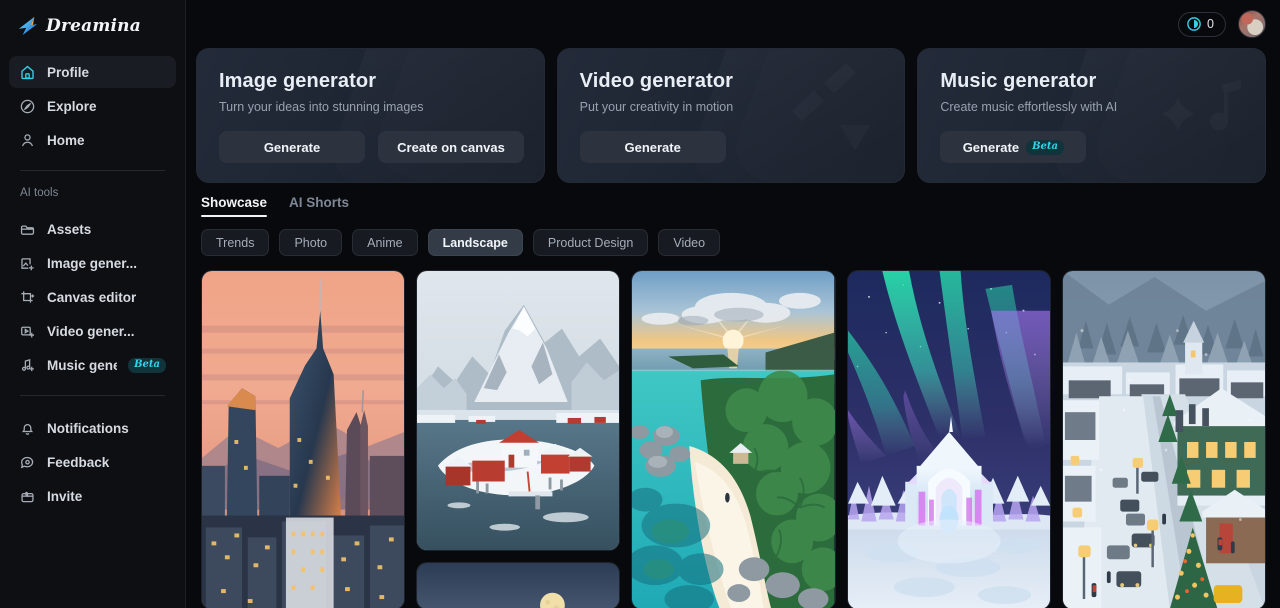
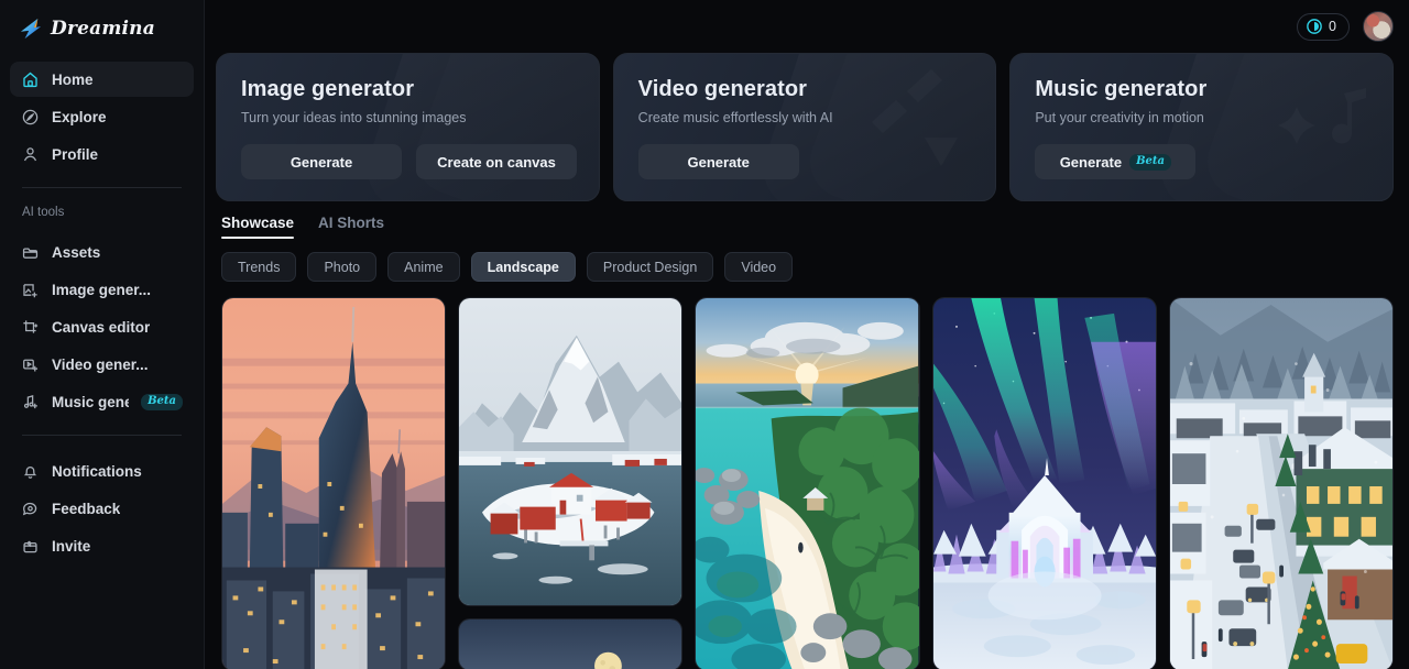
  Dreamina
- Profile
+ Home
  Explore
- Home
+ Profile
  AI tools
  Assets
  Image gener...
  Canvas editor
  Video gener...
  Beta
  Notifications
  Feedback
  Invite
  0
  Image generator
  Turn your ideas into stunning images
  Generate
  Create on canvas
  Video generator
- Put your creativity in motion
+ Create music effortlessly with AI
  Generate
  Music generator
- Create music effortlessly with AI
+ Put your creativity in motion
  Generate
  Beta
  Showcase
  AI Shorts
  Trends
  Photo
  Anime
  Landscape
  Product Design
  Video
